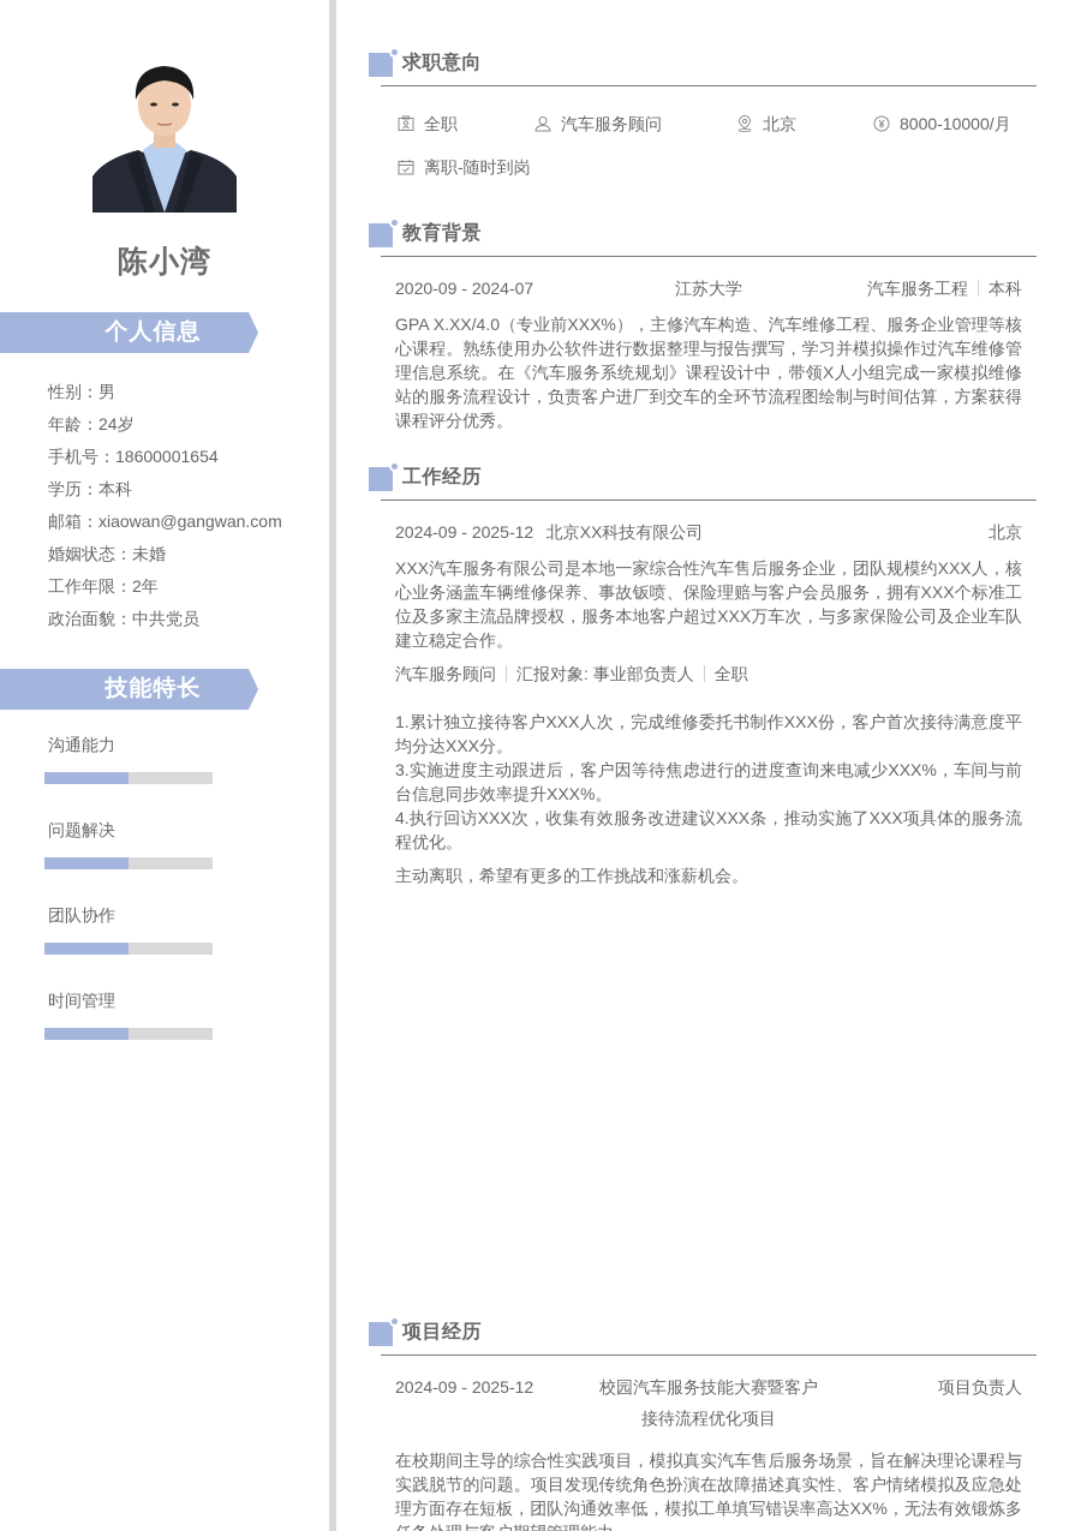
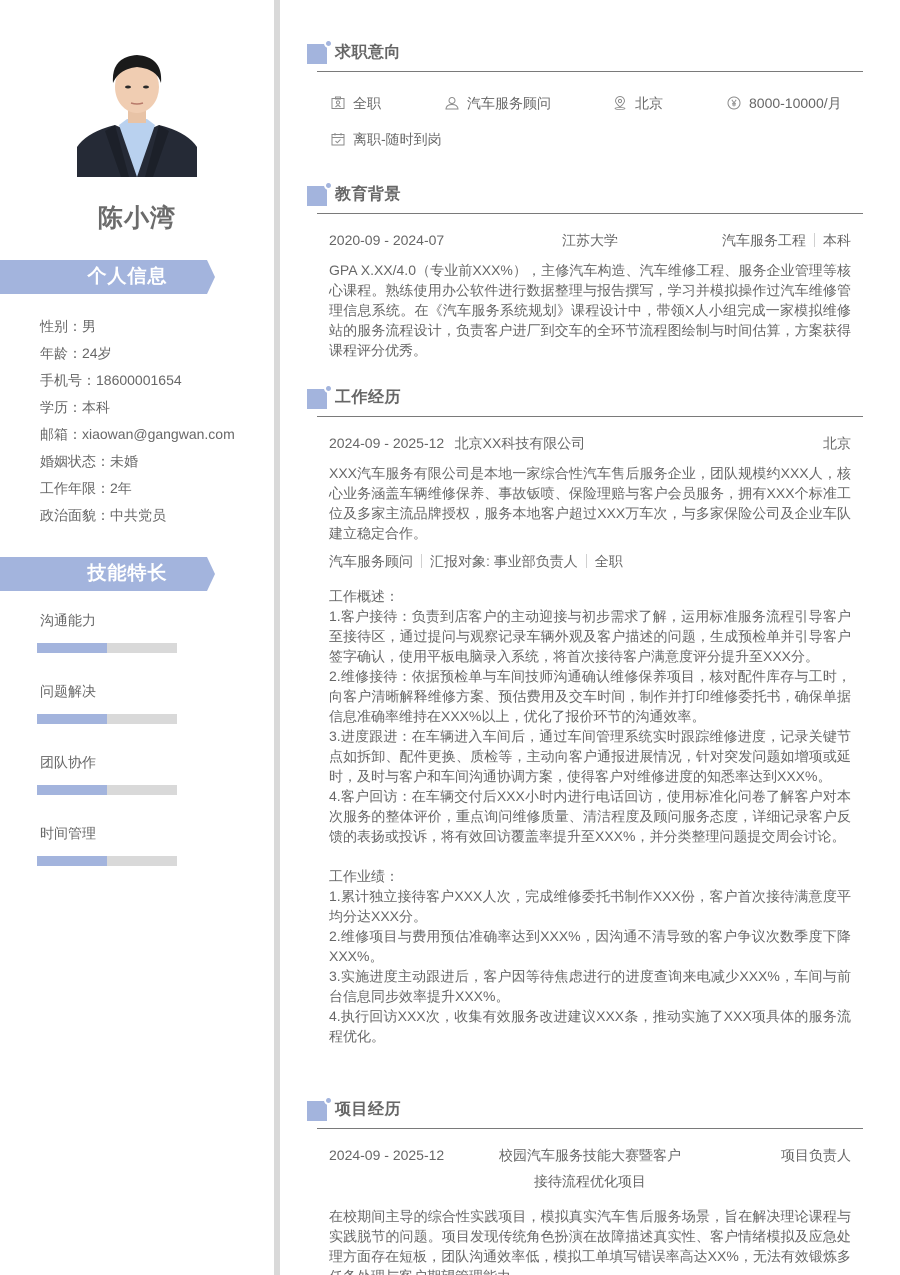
  陈小湾
  个人信息
  性别：男
  年龄：24岁
  手机号：18600001654
  学历：本科
  邮箱：xiaowan@gangwan.com
  婚姻状态：未婚
  工作年限：2年
  政治面貌：中共党员
  技能特长
  沟通能力
  问题解决
  团队协作
  时间管理
  求职意向
  全职
  汽车服务顾问
  北京
  8000-10000/月
  离职-随时到岗
  教育背景
  2020-09 - 2024-07
  江苏大学
  汽车服务工程 本科
  GPA X.XX/4.0（专业前XXX%），主修汽车构造、汽车维修工程、服务企业管理等核心课程。熟练使用办公软件进行数据整理与报告撰写，学习并模拟操作过汽车维修管理信息系统。在《汽车服务系统规划》课程设计中，带领X人小组完成一家模拟维修站的服务流程设计，负责客户进厂到交车的全环节流程图绘制与时间估算，方案获得课程评分优秀。
  工作经历
  2024-09 - 2025-12
  北京XX科技有限公司
  北京
  XXX汽车服务有限公司是本地一家综合性汽车售后服务企业，团队规模约XXX人，核心业务涵盖车辆维修保养、事故钣喷、保险理赔与客户会员服务，拥有XXX个标准工位及多家主流品牌授权，服务本地客户超过XXX万车次，与多家保险公司及企业车队建立稳定合作。
  汽车服务顾问 汇报对象: 事业部负责人 全职
+ 工作概述：
+ 1.客户接待：负责到店客户的主动迎接与初步需求了解，运用标准服务流程引导客户至接待区，通过提问与观察记录车辆外观及客户描述的问题，生成预检单并引导客户签字确认，使用平板电脑录入系统，将首次接待客户满意度评分提升至XXX分。
+ 2.维修接待：依据预检单与车间技师沟通确认维修保养项目，核对配件库存与工时，向客户清晰解释维修方案、预估费用及交车时间，制作并打印维修委托书，确保单据信息准确率维持在XXX%以上，优化了报价环节的沟通效率。
+ 3.进度跟进：在车辆进入车间后，通过车间管理系统实时跟踪维修进度，记录关键节点如拆卸、配件更换、质检等，主动向客户通报进展情况，针对突发问题如增项或延时，及时与客户和车间沟通协调方案，使得客户对维修进度的知悉率达到XXX%。
+ 4.客户回访：在车辆交付后XXX小时内进行电话回访，使用标准化问卷了解客户对本次服务的整体评价，重点询问维修质量、清洁程度及顾问服务态度，详细记录客户反馈的表扬或投诉，将有效回访覆盖率提升至XXX%，并分类整理问题提交周会讨论。
+ 工作业绩：
  1.累计独立接待客户XXX人次，完成维修委托书制作XXX份，客户首次接待满意度平均分达XXX分。
+ 2.维修项目与费用预估准确率达到XXX%，因沟通不清导致的客户争议次数季度下降XXX%。
  3.实施进度主动跟进后，客户因等待焦虑进行的进度查询来电减少XXX%，车间与前台信息同步效率提升XXX%。
  4.执行回访XXX次，收集有效服务改进建议XXX条，推动实施了XXX项具体的服务流程优化。
- 主动离职，希望有更多的工作挑战和涨薪机会。
  项目经历
  2024-09 - 2025-12
  校园汽车服务技能大赛暨客户
  接待流程优化项目
  项目负责人
  在校期间主导的综合性实践项目，模拟真实汽车售后服务场景，旨在解决理论课程与实践脱节的问题。项目发现传统角色扮演在故障描述真实性、客户情绪模拟及应急处理方面存在短板，团队沟通效率低，模拟工单填写错误率高达XX%，无法有效锻炼多
